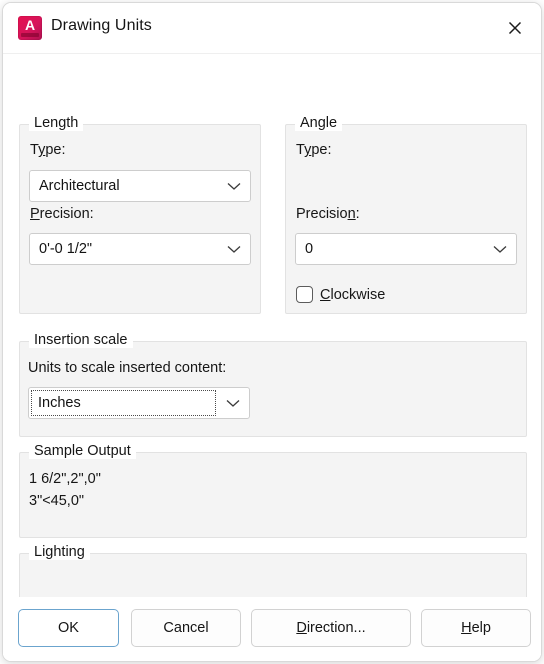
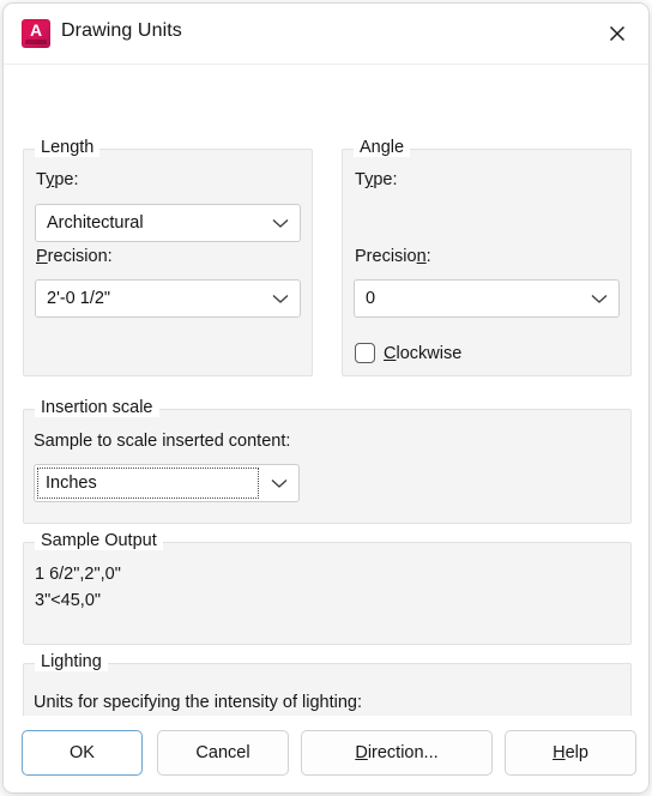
  A
  Drawing Units
  Length
  Type:
  Architectural
  Precision:
- 0'-0 1/2"
+ 2'-0 1/2"
  Angle
  Type:
  Precision:
  0
  Clockwise
  Insertion scale
- Units to scale inserted content:
+ Sample to scale inserted content:
  Inches
  Sample Output
  1 6/2",2",0"
  3"<45,0"
  Lighting
+ Units for specifying the intensity of lighting:
  OK
  Cancel
  Direction...
  Help
